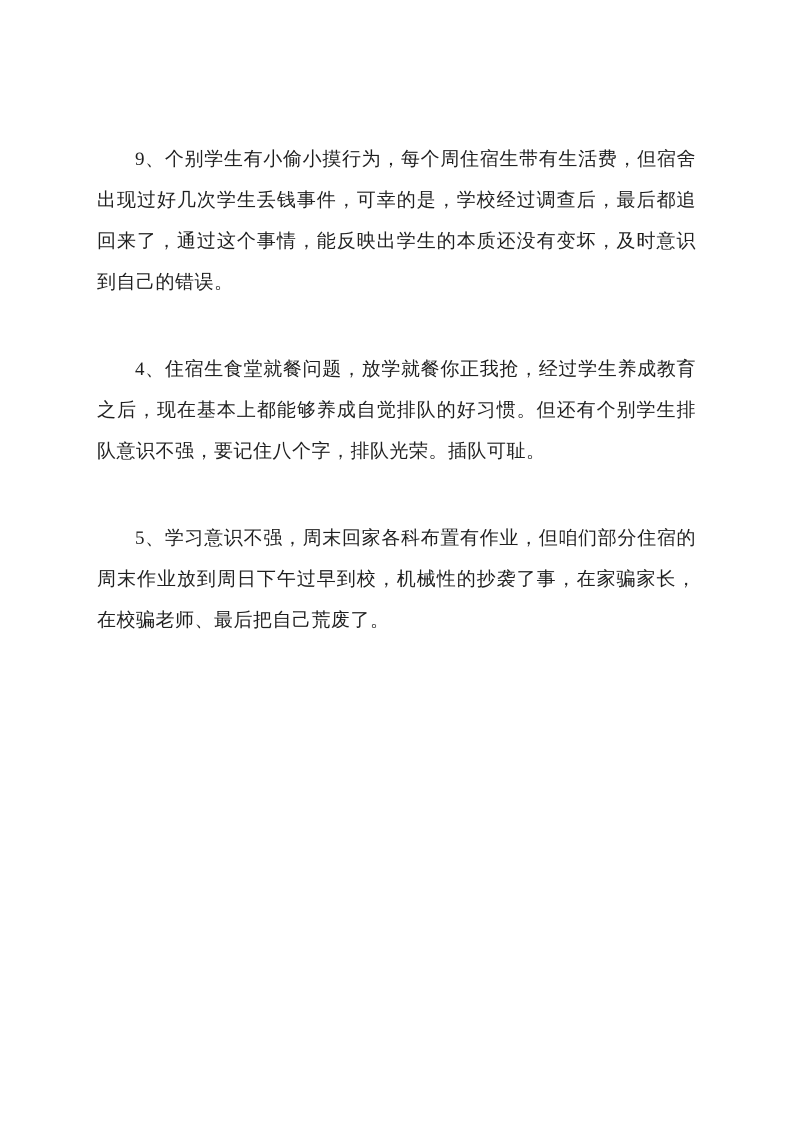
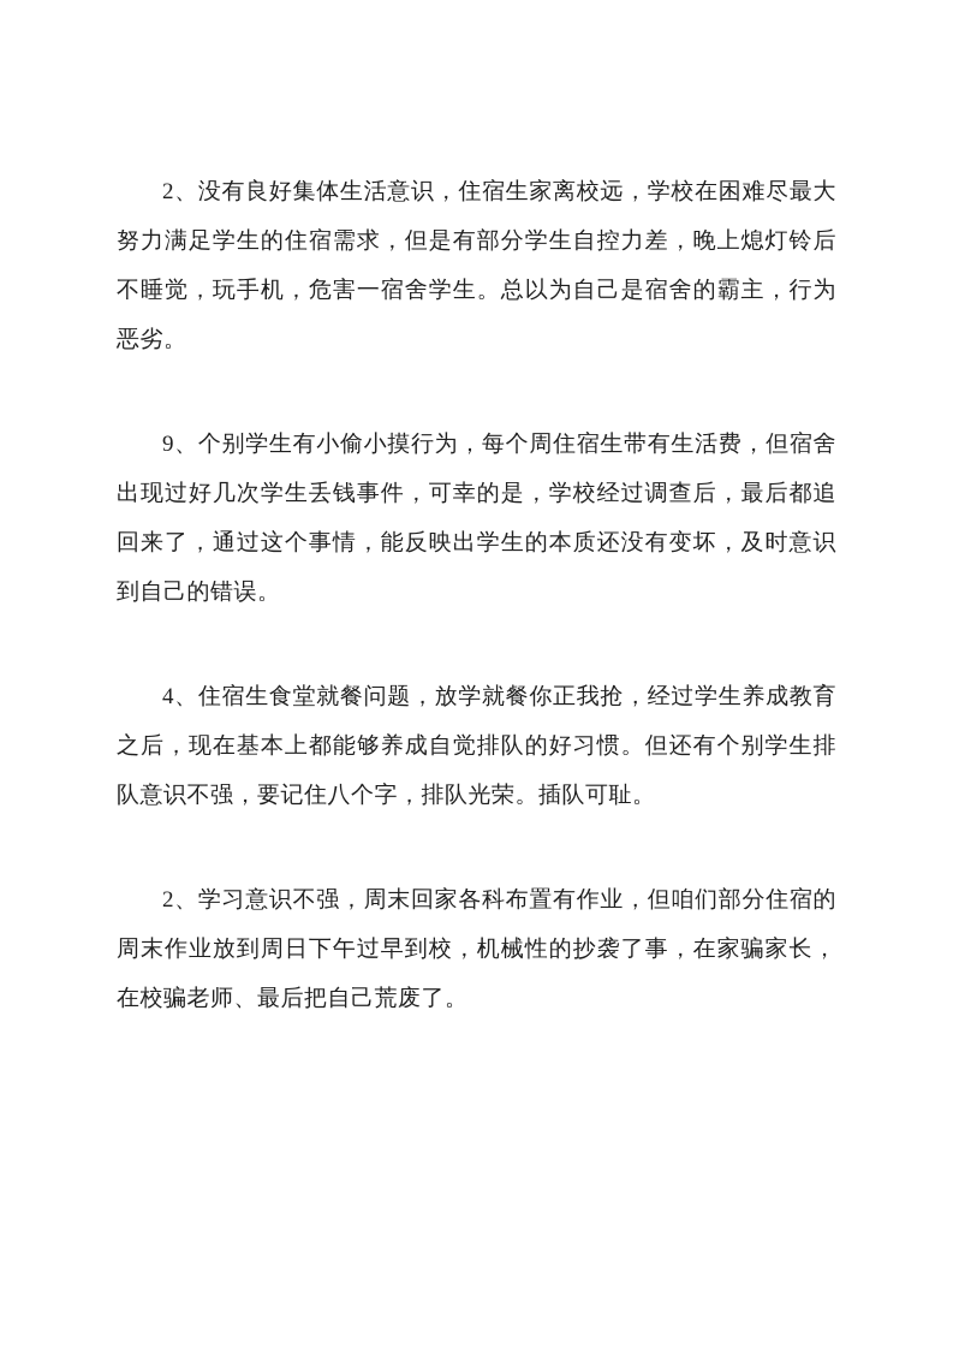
+ 2、没有良好集体生活意识，住宿生家离校远，学校在困难尽最大努力满足学生的住宿需求，但是有部分学生自控力差，晚上熄灯铃后不睡觉，玩手机，危害一宿舍学生。总以为自己是宿舍的霸主，行为恶劣。
  9、个别学生有小偷小摸行为，每个周住宿生带有生活费，但宿舍出现过好几次学生丢钱事件，可幸的是，学校经过调查后，最后都追回来了，通过这个事情，能反映出学生的本质还没有变坏，及时意识到自己的错误。
  4、住宿生食堂就餐问题，放学就餐你正我抢，经过学生养成教育之后，现在基本上都能够养成自觉排队的好习惯。但还有个别学生排队意识不强，要记住八个字，排队光荣。插队可耻。
- 5、学习意识不强，周末回家各科布置有作业，但咱们部分住宿的周末作业放到周日下午过早到校，机械性的抄袭了事，在家骗家长，在校骗老师、最后把自己荒废了。
+ 2、学习意识不强，周末回家各科布置有作业，但咱们部分住宿的周末作业放到周日下午过早到校，机械性的抄袭了事，在家骗家长，在校骗老师、最后把自己荒废了。
